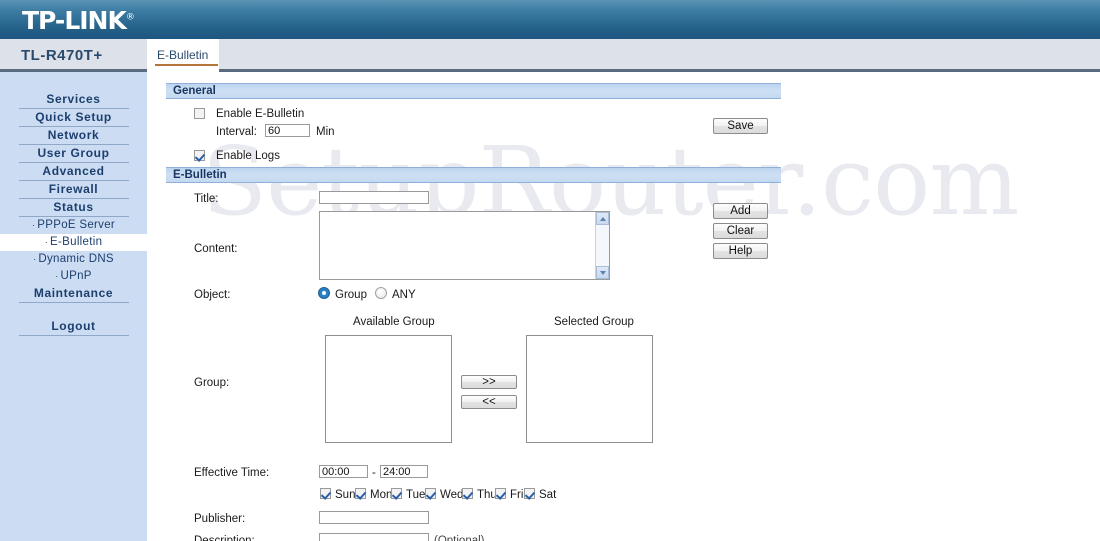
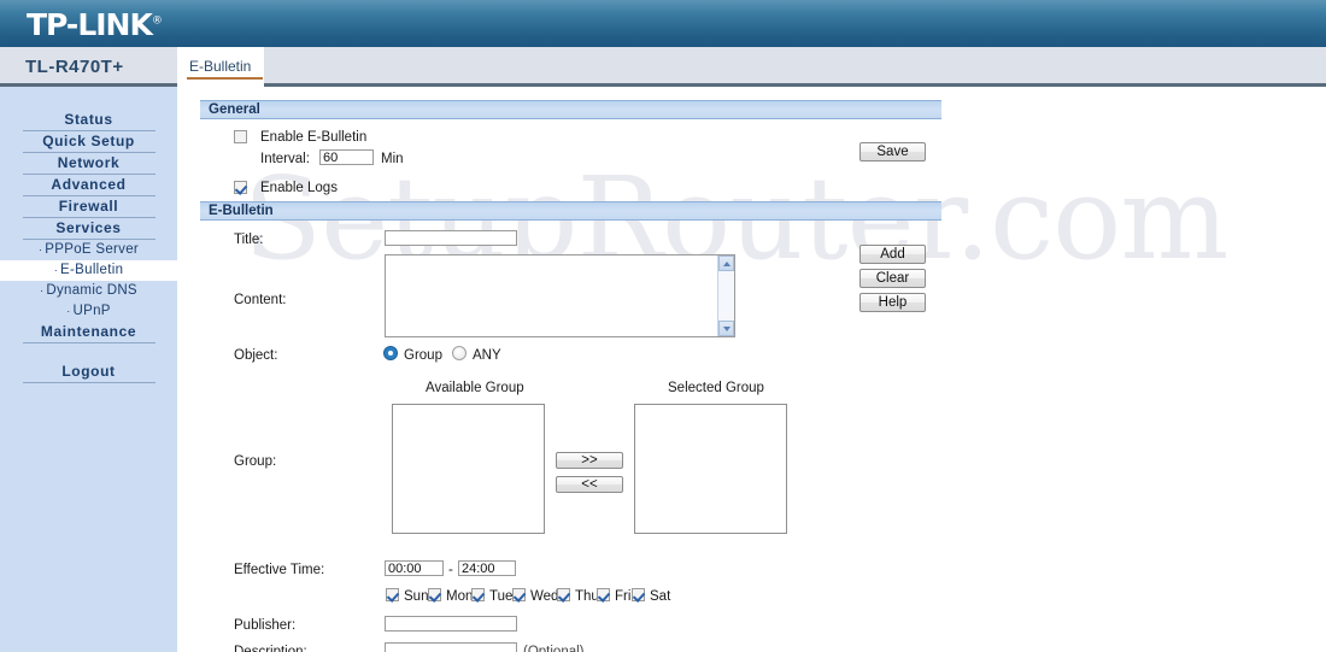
  TP-LINK®
  TL-R470T+
  E-Bulletin
- Services
+ Status
  Quick Setup
  Network
- User Group
  Advanced
  Firewall
- Status
+ Services
  · PPPoE Server
  · E-Bulletin
  · Dynamic DNS
  · UPnP
  Maintenance
  Logout
  General
  Enable E-Bulletin
  Interval:
  60
  Min
  Enable Logs
  Save
  E-Bulletin
  Title:
  Content:
  Object:
  Group
  ANY
  Group:
  Available Group
  Selected Group
  >>
  <<
  Effective Time:
  00:00
  -
  24:00
  Sun
  Mon
  Tue
  Wed
  Thu
  Fri
  Sat
  Publisher:
  Add
  Clear
  Help
